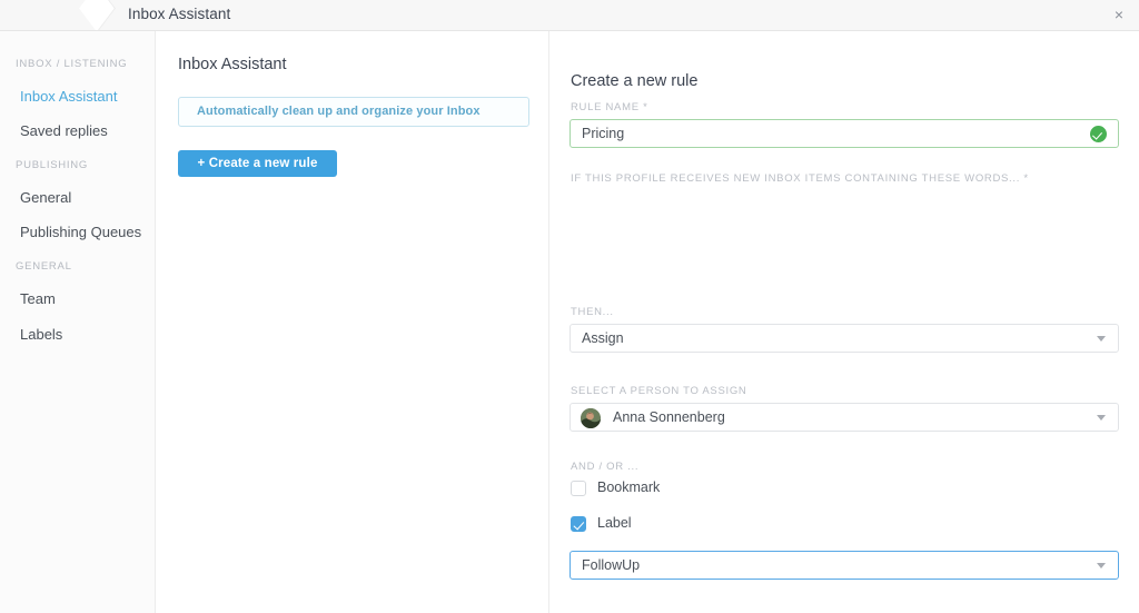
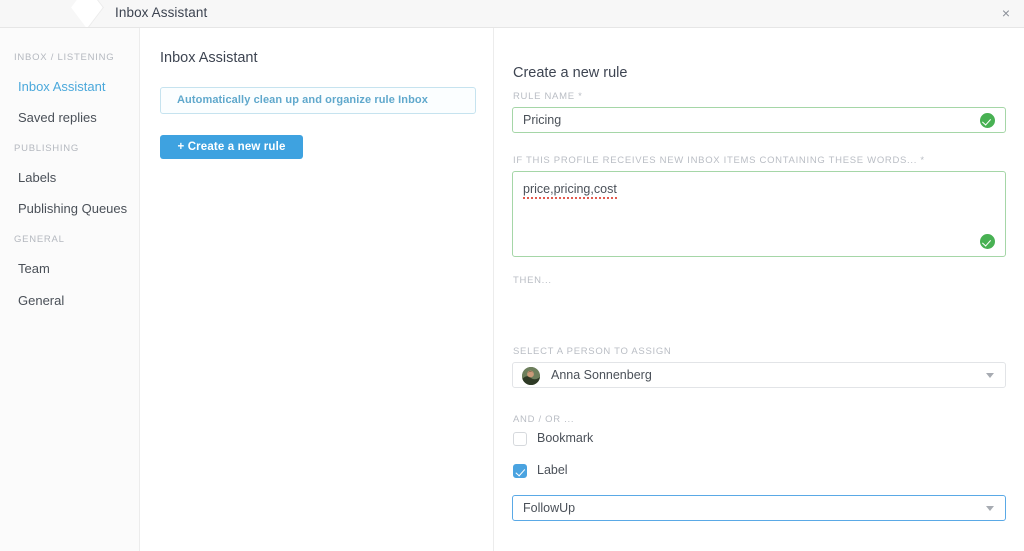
  Inbox Assistant
  ×
  INBOX / LISTENING
  Inbox Assistant
  Saved replies
  PUBLISHING
- General
+ Labels
  Publishing Queues
  GENERAL
  Team
- Labels
+ General
  Inbox Assistant
- Automatically clean up and organize your Inbox
+ Automatically clean up and organize rule Inbox
  + Create a new rule
  Create a new rule
  RULE NAME *
  Pricing
  IF THIS PROFILE RECEIVES NEW INBOX ITEMS CONTAINING THESE WORDS... *
+ price,pricing,cost
  THEN...
- Assign
  SELECT A PERSON TO ASSIGN
  Anna Sonnenberg
  AND / OR ...
  Bookmark
  Label
  FollowUp
